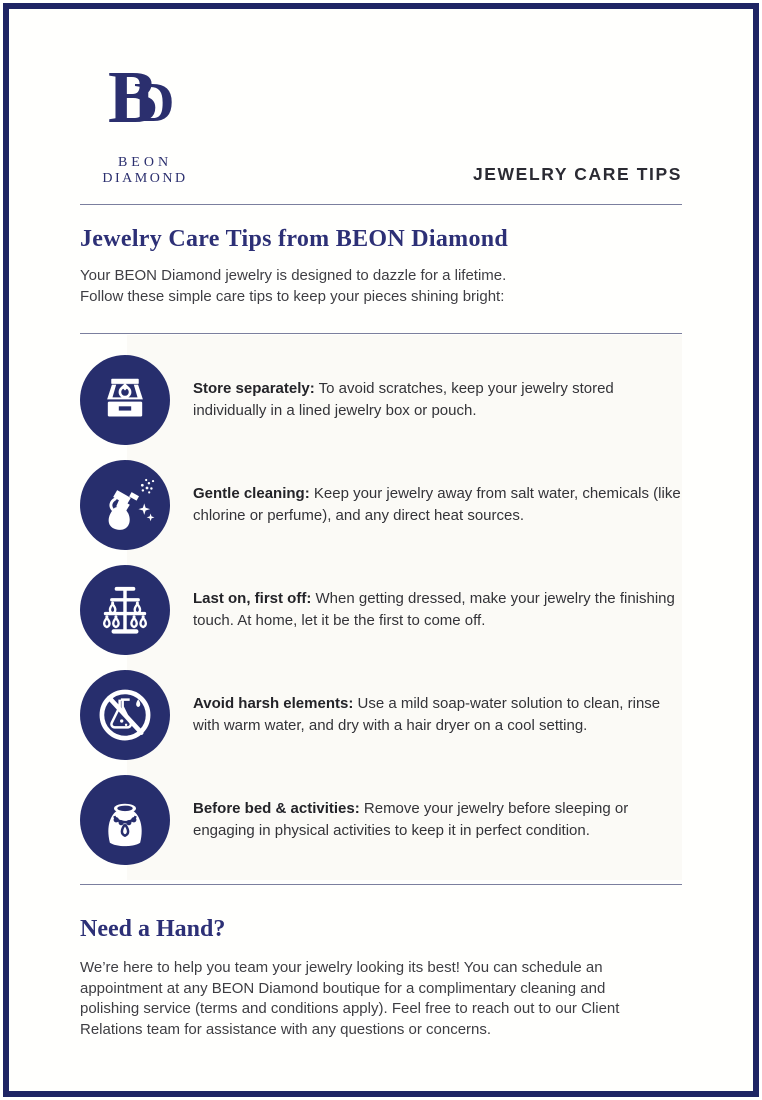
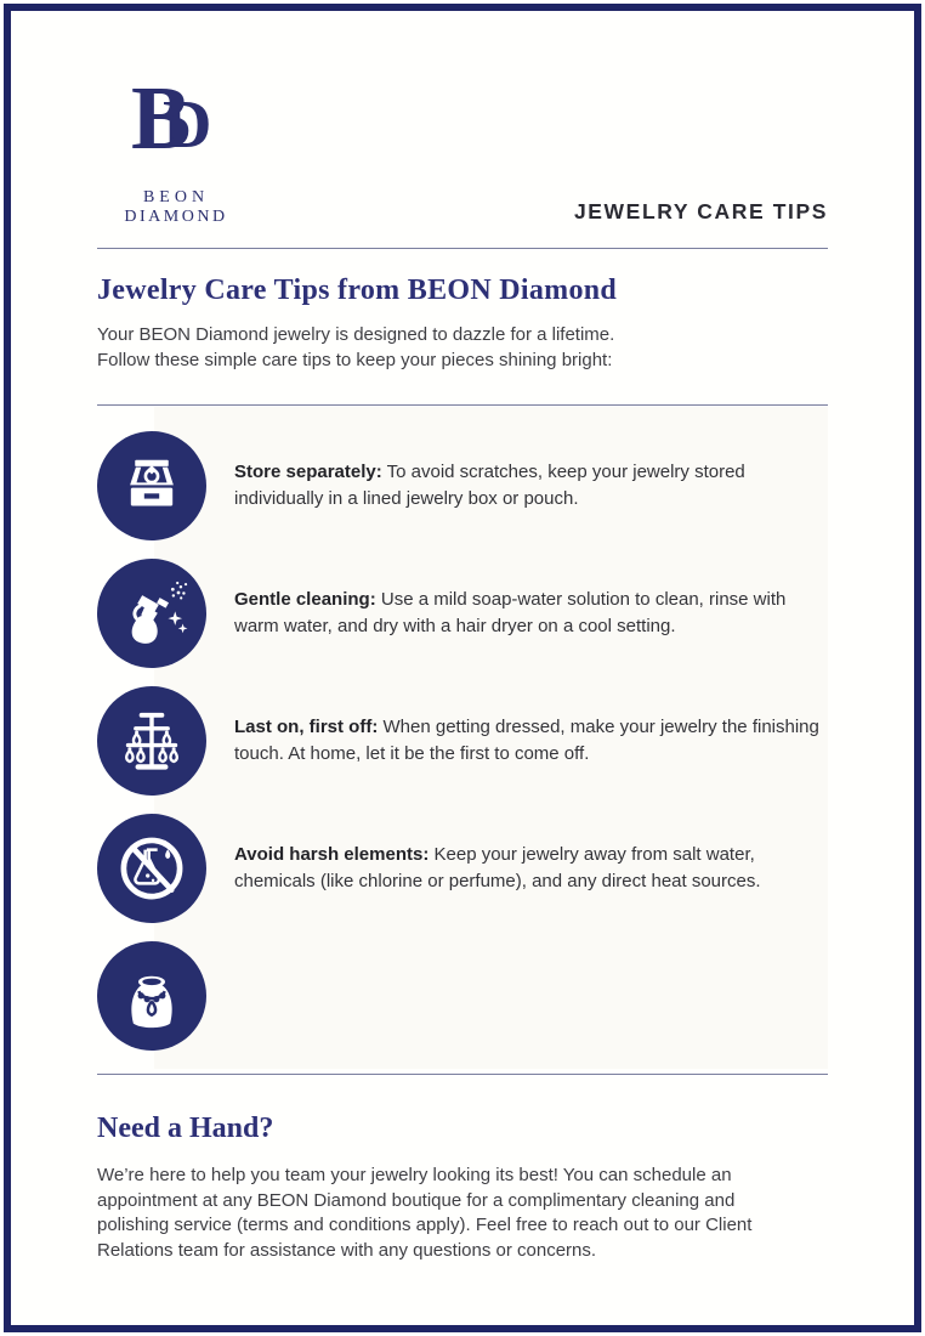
  D
  B
  BEON
  DIAMOND
  JEWELRY CARE TIPS
  Jewelry Care Tips from BEON Diamond
  Your BEON Diamond jewelry is designed to dazzle for a lifetime.
  Follow these simple care tips to keep your pieces shining bright:
  Store separately: To avoid scratches, keep your jewelry stored individually in a lined jewelry box or pouch.
- Gentle cleaning: Keep your jewelry away from salt water, chemicals (like chlorine or perfume), and any direct heat sources.
+ Gentle cleaning: Use a mild soap-water solution to clean, rinse with warm water, and dry with a hair dryer on a cool setting.
  Last on, first off: When getting dressed, make your jewelry the finishing touch. At home, let it be the first to come off.
- Avoid harsh elements: Use a mild soap-water solution to clean, rinse with warm water, and dry with a hair dryer on a cool setting.
+ Avoid harsh elements: Keep your jewelry away from salt water, chemicals (like chlorine or perfume), and any direct heat sources.
- Before bed & activities: Remove your jewelry before sleeping or engaging in physical activities to keep it in perfect condition.
  Need a Hand?
  We’re here to help you team your jewelry looking its best! You can schedule an appointment at any BEON Diamond boutique for a complimentary cleaning and polishing service (terms and conditions apply). Feel free to reach out to our Client Relations team for assistance with any questions or concerns.
